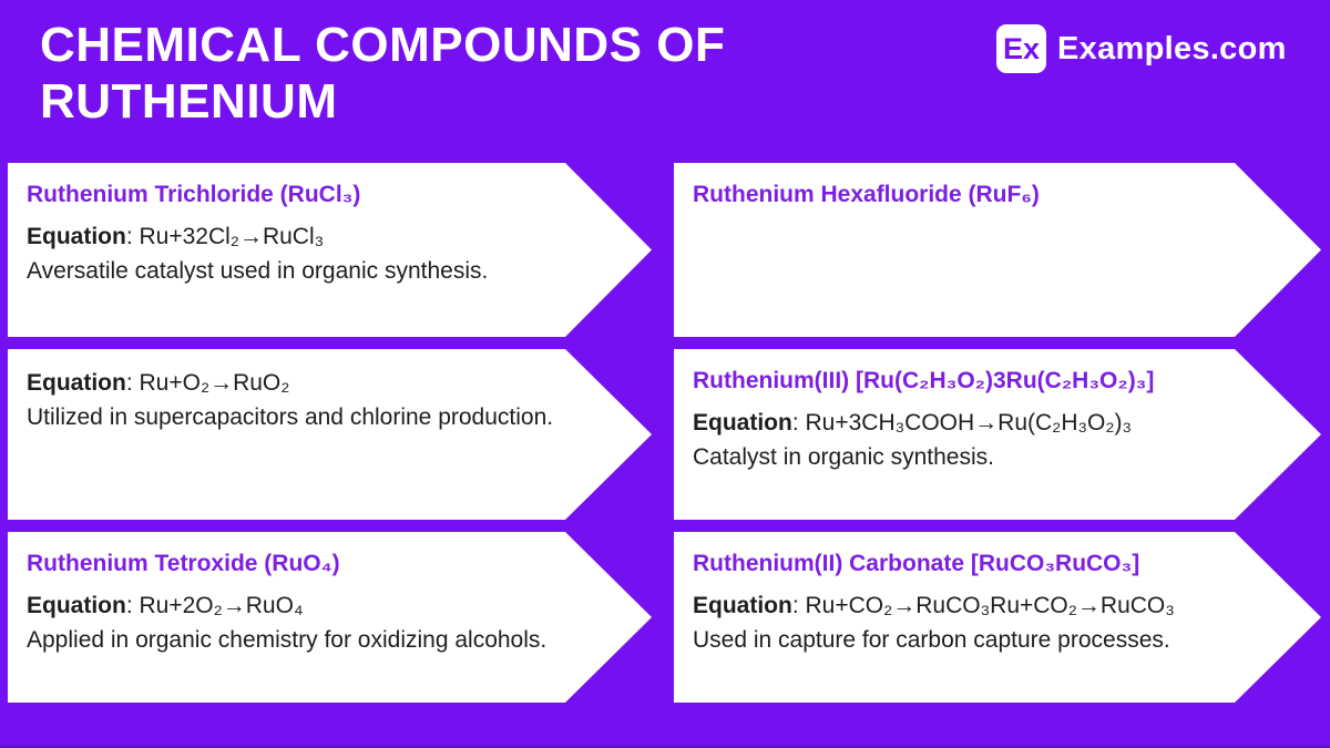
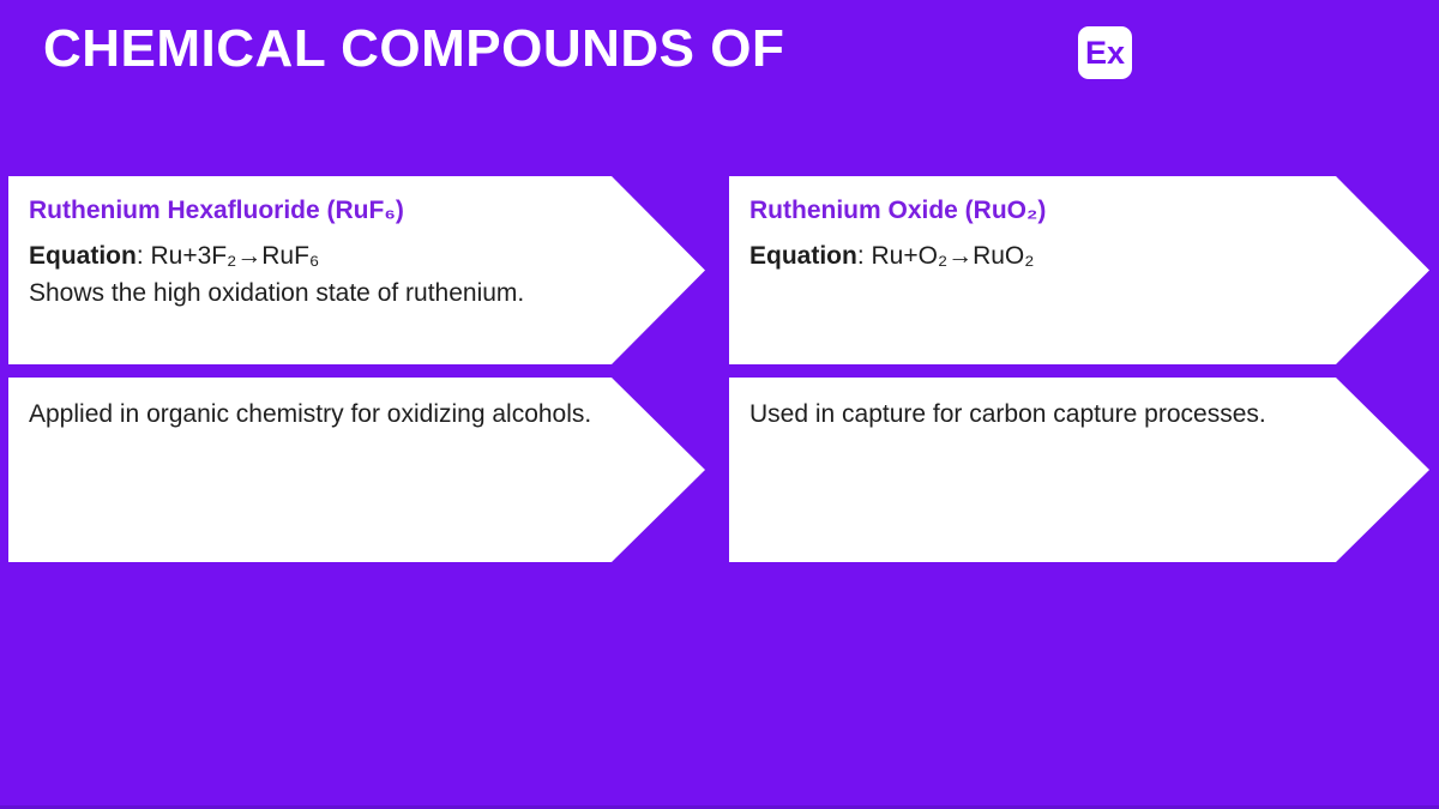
  CHEMICAL COMPOUNDS OF
- RUTHENIUM
  Ex
- Examples.com
- Ruthenium Trichloride (RuCl₃)
- Equation: Ru+32Cl₂→RuCl₃
- Aversatile catalyst used in organic synthesis.
  Ruthenium Hexafluoride (RuF₆)
+ Equation: Ru+3F₂→RuF₆
+ Shows the high oxidation state of ruthenium.
+ Ruthenium Oxide (RuO₂)
  Equation: Ru+O₂→RuO₂
- Utilized in supercapacitors and chlorine production.
- Ruthenium(III) [Ru(C₂H₃O₂)3Ru(C₂H₃O₂)₃]
- Equation: Ru+3CH₃COOH→Ru(C₂H₃O₂)₃
- Catalyst in organic synthesis.
- Ruthenium Tetroxide (RuO₄)
- Equation: Ru+2O₂→RuO₄
  Applied in organic chemistry for oxidizing alcohols.
- Ruthenium(II) Carbonate [RuCO₃RuCO₃]
- Equation: Ru+CO₂→RuCO₃Ru+CO₂→RuCO₃
  Used in capture for carbon capture processes.
